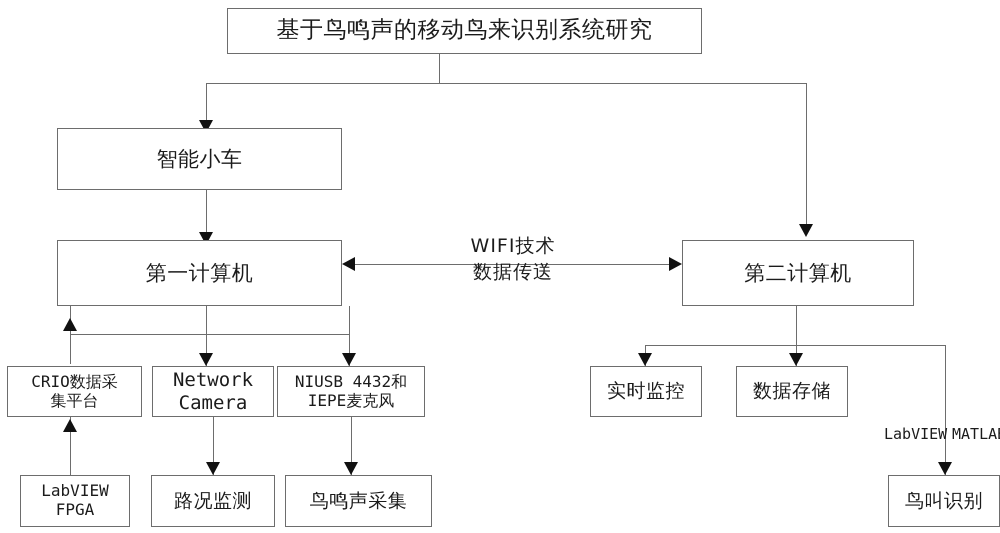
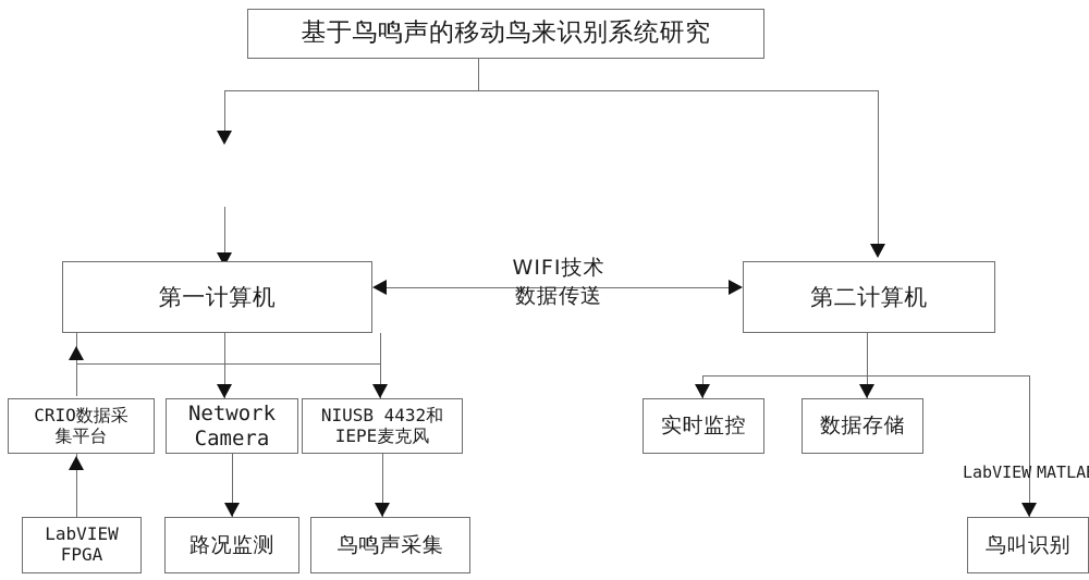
  基于鸟鸣声的移动鸟来识别系统研究
- 智能小车
  第一计算机
  第二计算机
  WIFI技术
  数据传送
  CRIO数据采
  集平台
  Network
  Camera
  NIUSB 4432和
  IEPE麦克风
  LabVIEW
  FPGA
  路况监测
  鸟鸣声采集
  LabVIEW
  MATLA
  实时监控
  数据存储
  鸟叫识别
